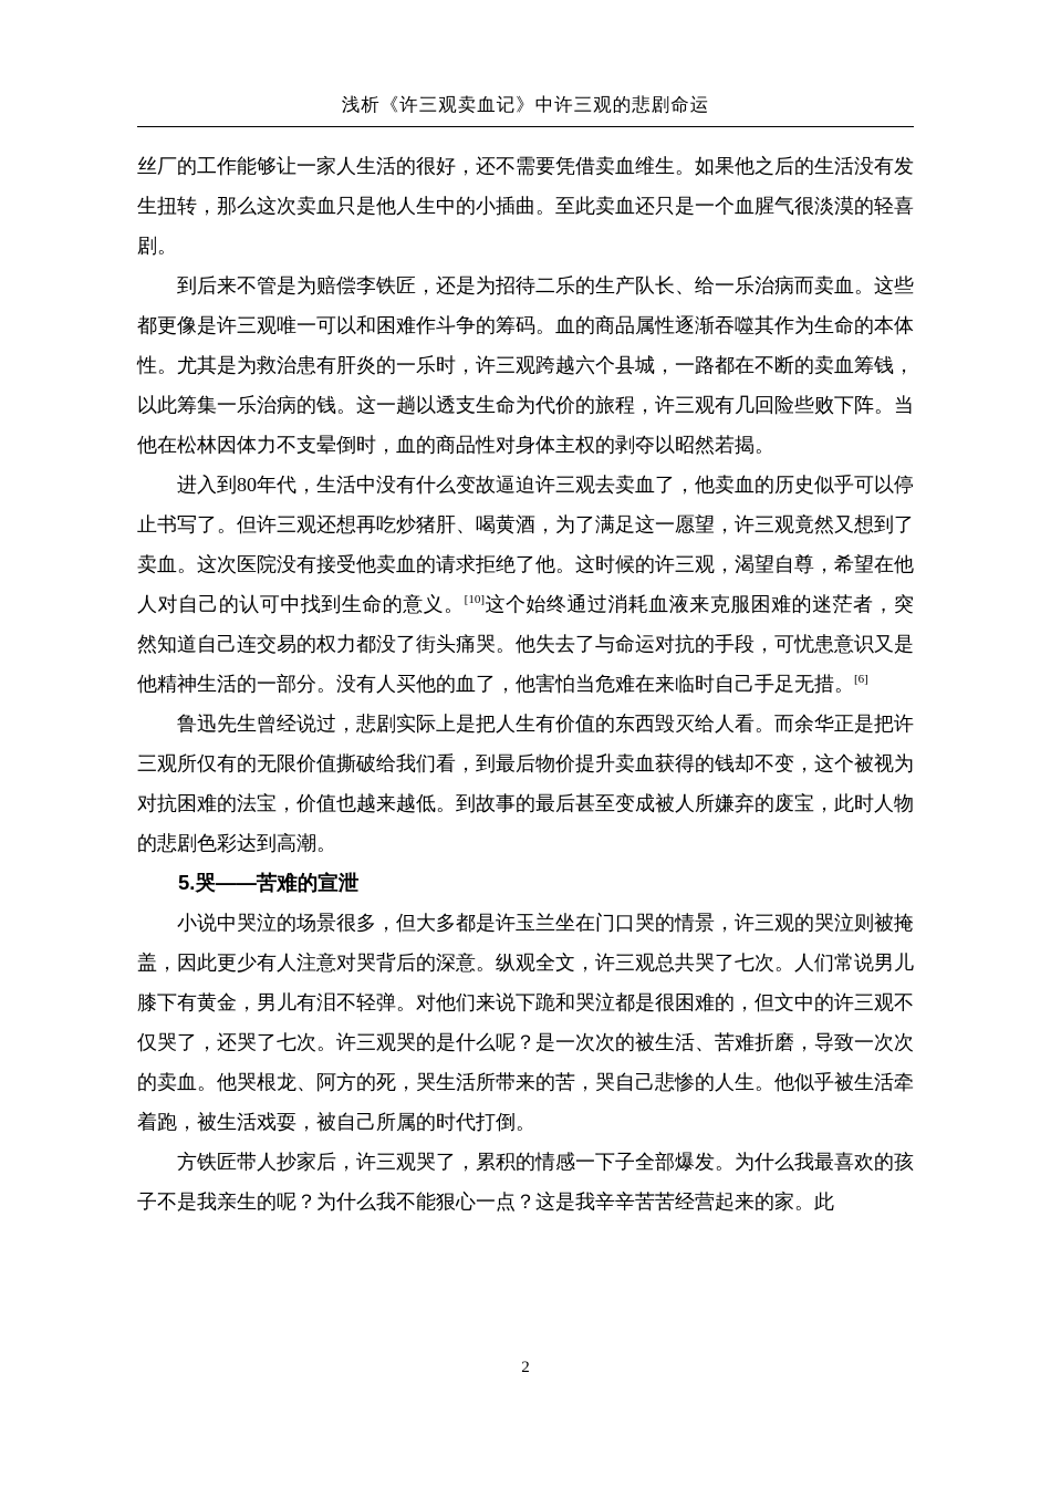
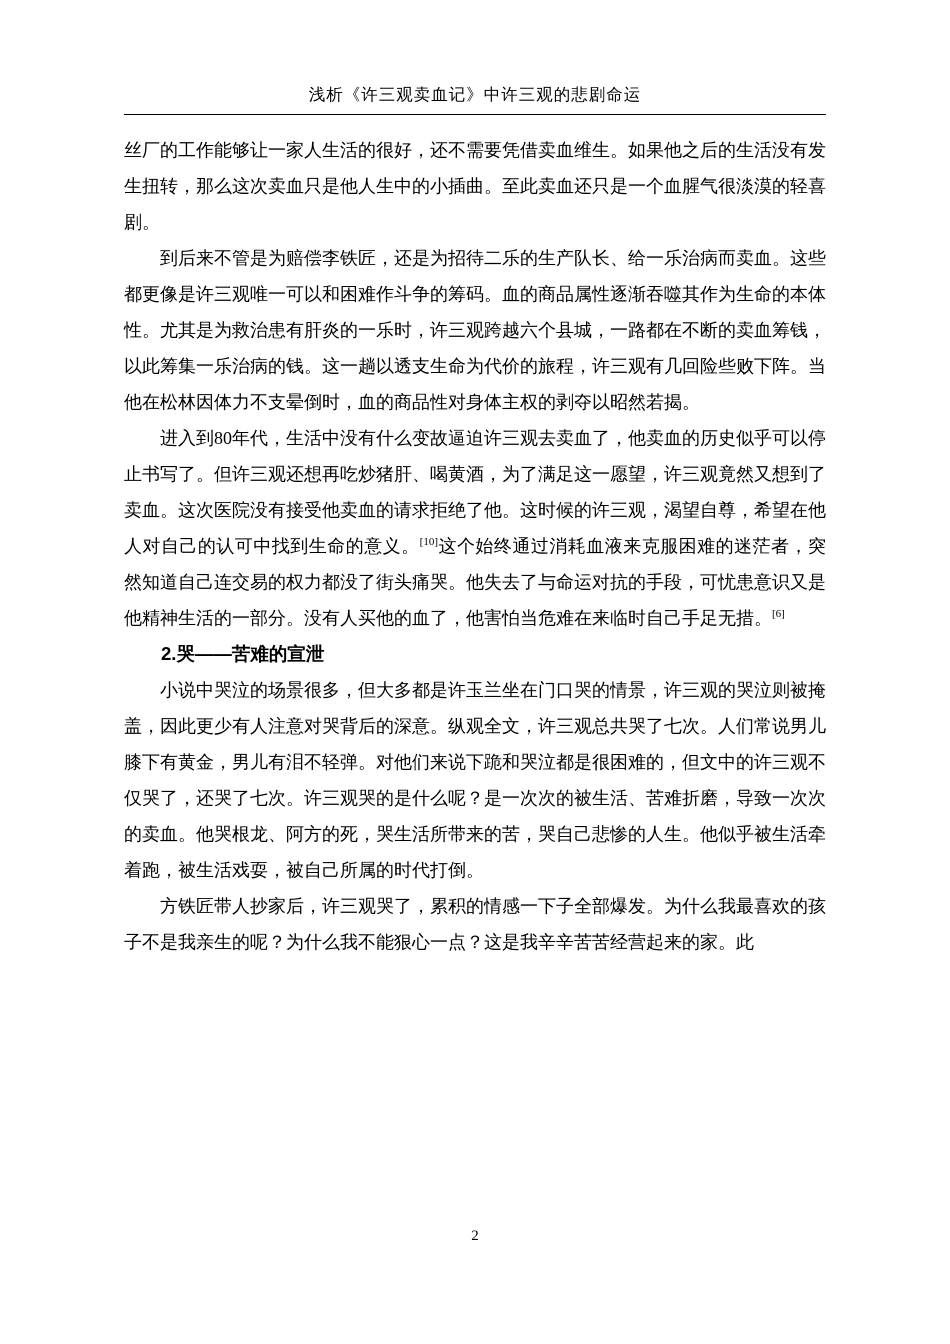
  浅析《许三观卖血记》中许三观的悲剧命运
  丝厂的工作能够让一家人生活的很好，还不需要凭借卖血维生。如果他之后的生活没有发生扭转，那么这次卖血只是他人生中的小插曲。至此卖血还只是一个血腥气很淡漠的轻喜剧。
  到后来不管是为赔偿李铁匠，还是为招待二乐的生产队长、给一乐治病而卖血。这些都更像是许三观唯一可以和困难作斗争的筹码。血的商品属性逐渐吞噬其作为生命的本体性。尤其是为救治患有肝炎的一乐时，许三观跨越六个县城，一路都在不断的卖血筹钱，以此筹集一乐治病的钱。这一趟以透支生命为代价的旅程，许三观有几回险些败下阵。当他在松林因体力不支晕倒时，血的商品性对身体主权的剥夺以昭然若揭。
  进入到80年代，生活中没有什么变故逼迫许三观去卖血了，他卖血的历史似乎可以停止书写了。但许三观还想再吃炒猪肝、喝黄酒，为了满足这一愿望，许三观竟然又想到了卖血。这次医院没有接受他卖血的请求拒绝了他。这时候的许三观，渴望自尊，希望在他人对自己的认可中找到生命的意义。[10]这个始终通过消耗血液来克服困难的迷茫者，突然知道自己连交易的权力都没了街头痛哭。他失去了与命运对抗的手段，可忧患意识又是他精神生活的一部分。没有人买他的血了，他害怕当危难在来临时自己手足无措。[6]
- 鲁迅先生曾经说过，悲剧实际上是把人生有价值的东西毁灭给人看。而余华正是把许三观所仅有的无限价值撕破给我们看，到最后物价提升卖血获得的钱却不变，这个被视为对抗困难的法宝，价值也越来越低。到故事的最后甚至变成被人所嫌弃的废宝，此时人物的悲剧色彩达到高潮。
- 5.哭——苦难的宣泄
+ 2.哭——苦难的宣泄
  小说中哭泣的场景很多，但大多都是许玉兰坐在门口哭的情景，许三观的哭泣则被掩盖，因此更少有人注意对哭背后的深意。纵观全文，许三观总共哭了七次。人们常说男儿膝下有黄金，男儿有泪不轻弹。对他们来说下跪和哭泣都是很困难的，但文中的许三观不仅哭了，还哭了七次。许三观哭的是什么呢？是一次次的被生活、苦难折磨，导致一次次的卖血。他哭根龙、阿方的死，哭生活所带来的苦，哭自己悲惨的人生。他似乎被生活牵着跑，被生活戏耍，被自己所属的时代打倒。
  方铁匠带人抄家后，许三观哭了，累积的情感一下子全部爆发。为什么我最喜欢的孩子不是我亲生的呢？为什么我不能狠心一点？这是我辛辛苦苦经营起来的家。此
  2
